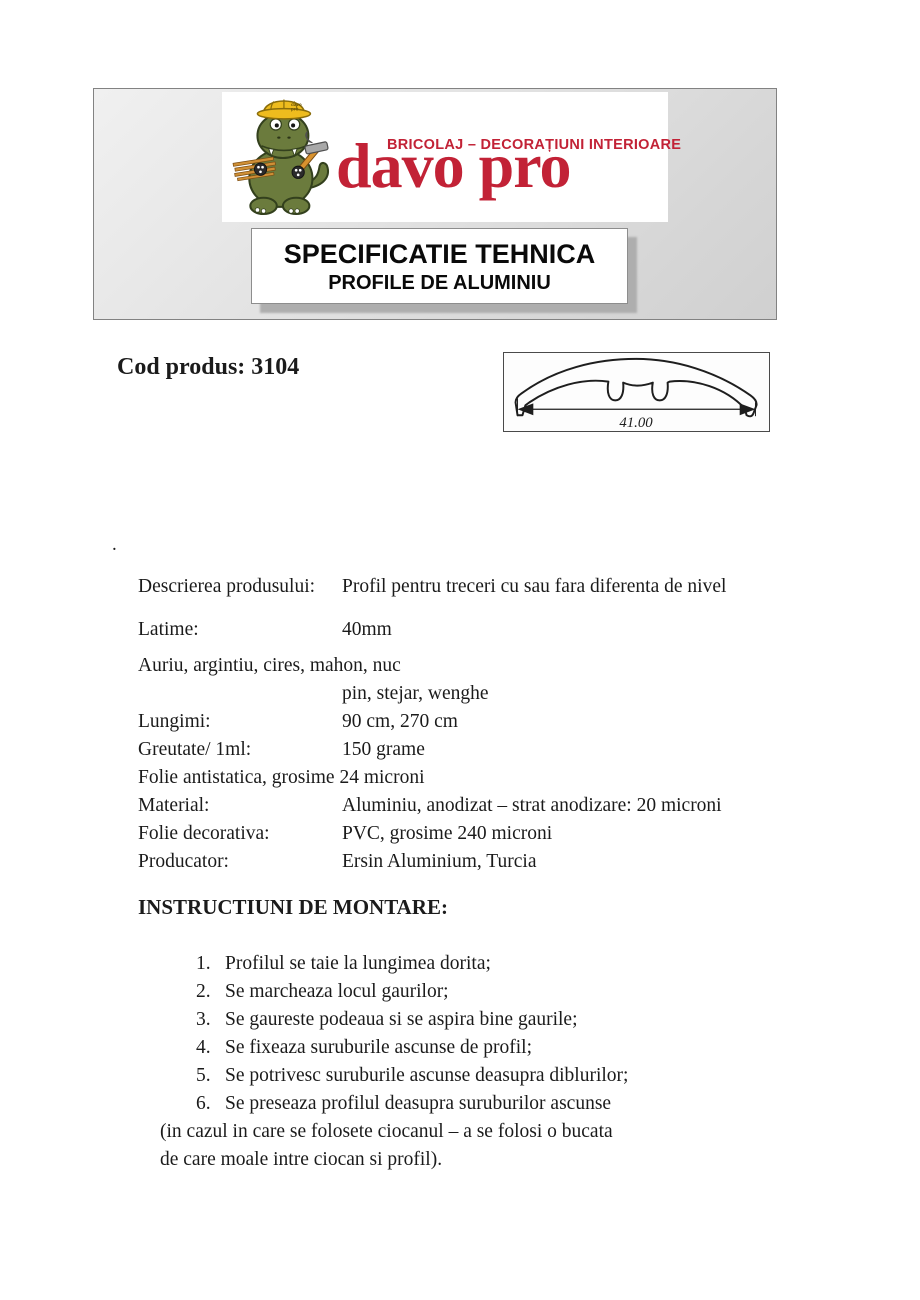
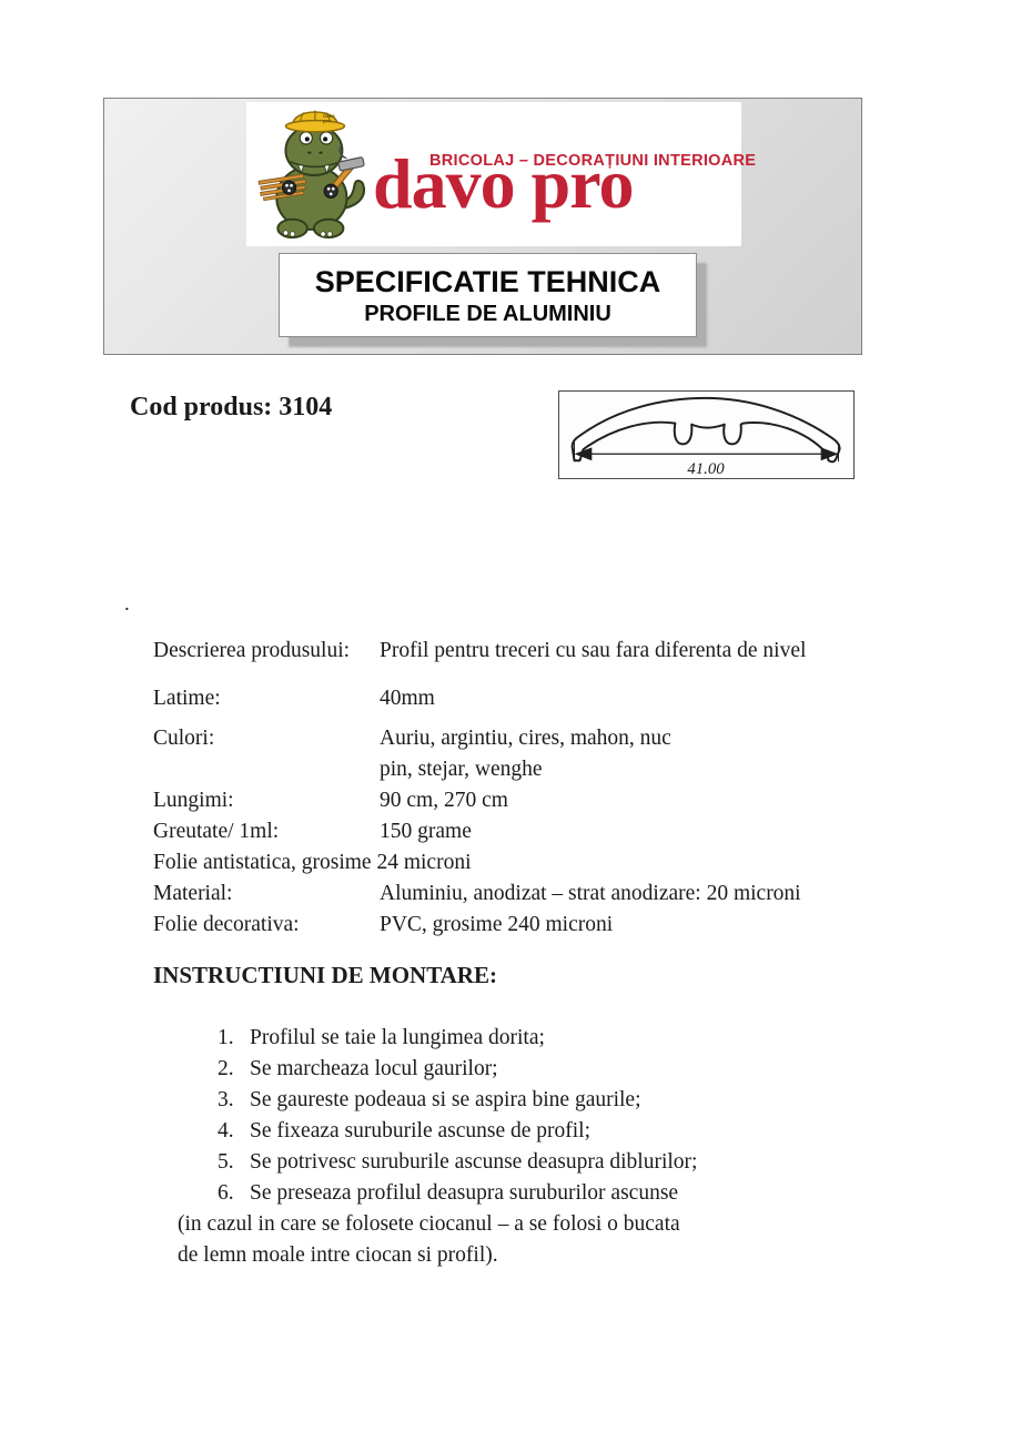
  BRICOLAJ – DECORAȚIUNI INTERIOARE
  davo pro
  SPECIFICATIE TEHNICA
  PROFILE DE ALUMINIU
  Cod produs: 3104
  41.00
  .
  Descrierea produsului:
  Profil pentru treceri cu sau fara diferenta de nivel
  Latime:
  40mm
+ Culori:
  Auriu, argintiu, cires, mahon, nuc
  pin, stejar, wenghe
  Lungimi:
  90 cm, 270 cm
  Greutate/ 1ml:
  150 grame
  Folie antistatica, grosime 24 microni
  Material:
  Aluminiu, anodizat – strat anodizare: 20 microni
  Folie decorativa:
  PVC, grosime 240 microni
- Producator:
- Ersin Aluminium, Turcia
  INSTRUCTIUNI DE MONTARE:
  1. Profilul se taie la lungimea dorita;
  2. Se marcheaza locul gaurilor;
  3. Se gaureste podeaua si se aspira bine gaurile;
  4. Se fixeaza suruburile ascunse de profil;
  5. Se potrivesc suruburile ascunse deasupra diblurilor;
  6. Se preseaza profilul deasupra suruburilor ascunse
  (in cazul in care se folosete ciocanul – a se folosi o bucata
- de care moale intre ciocan si profil).
+ de lemn moale intre ciocan si profil).
